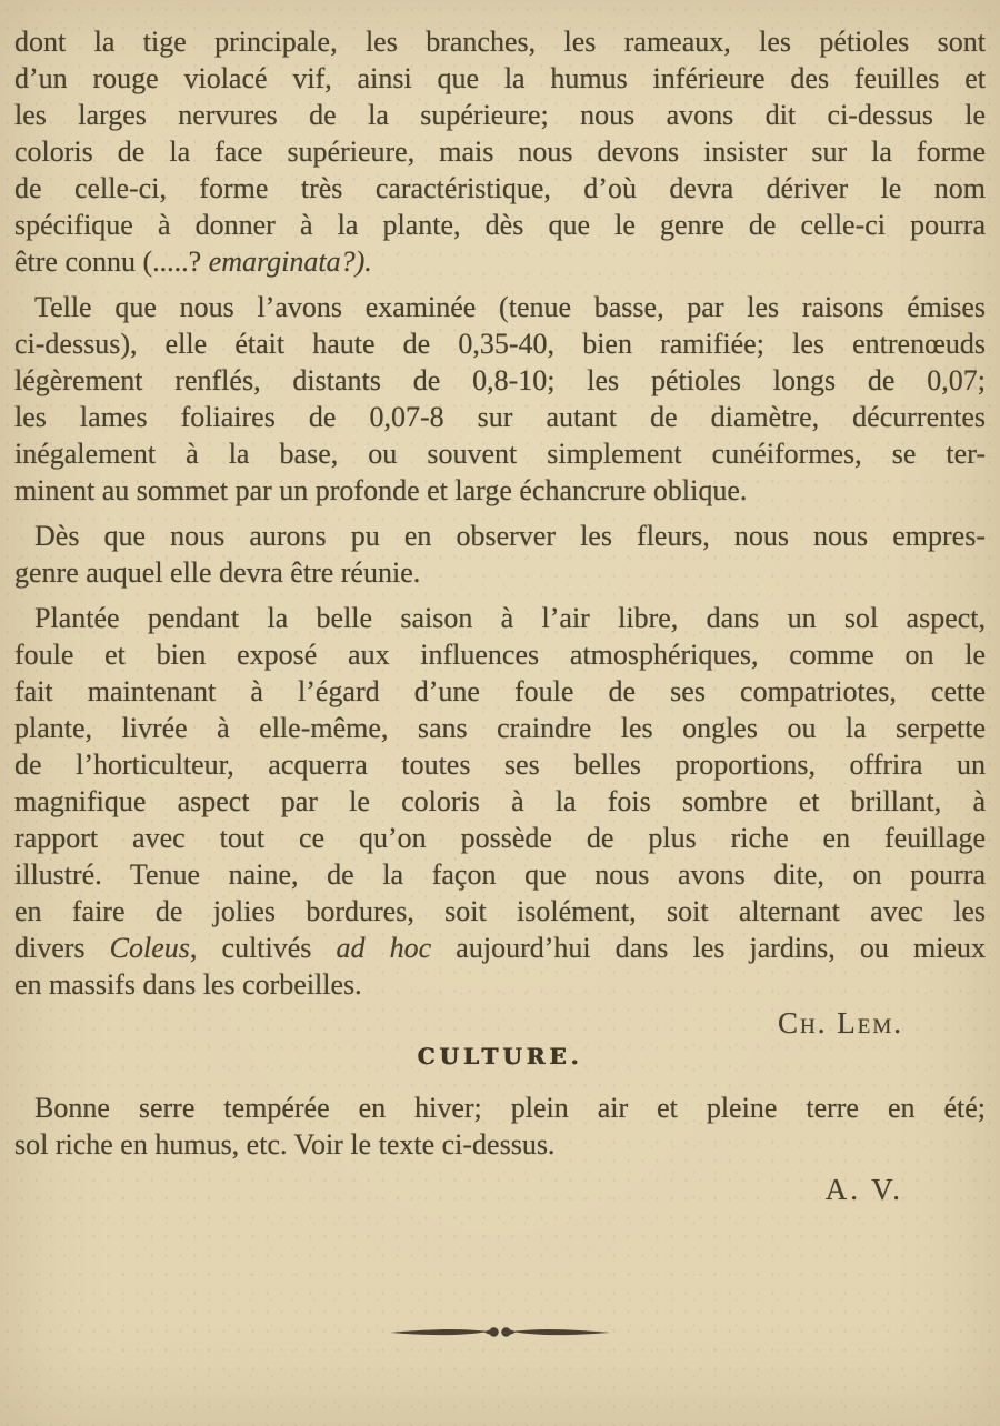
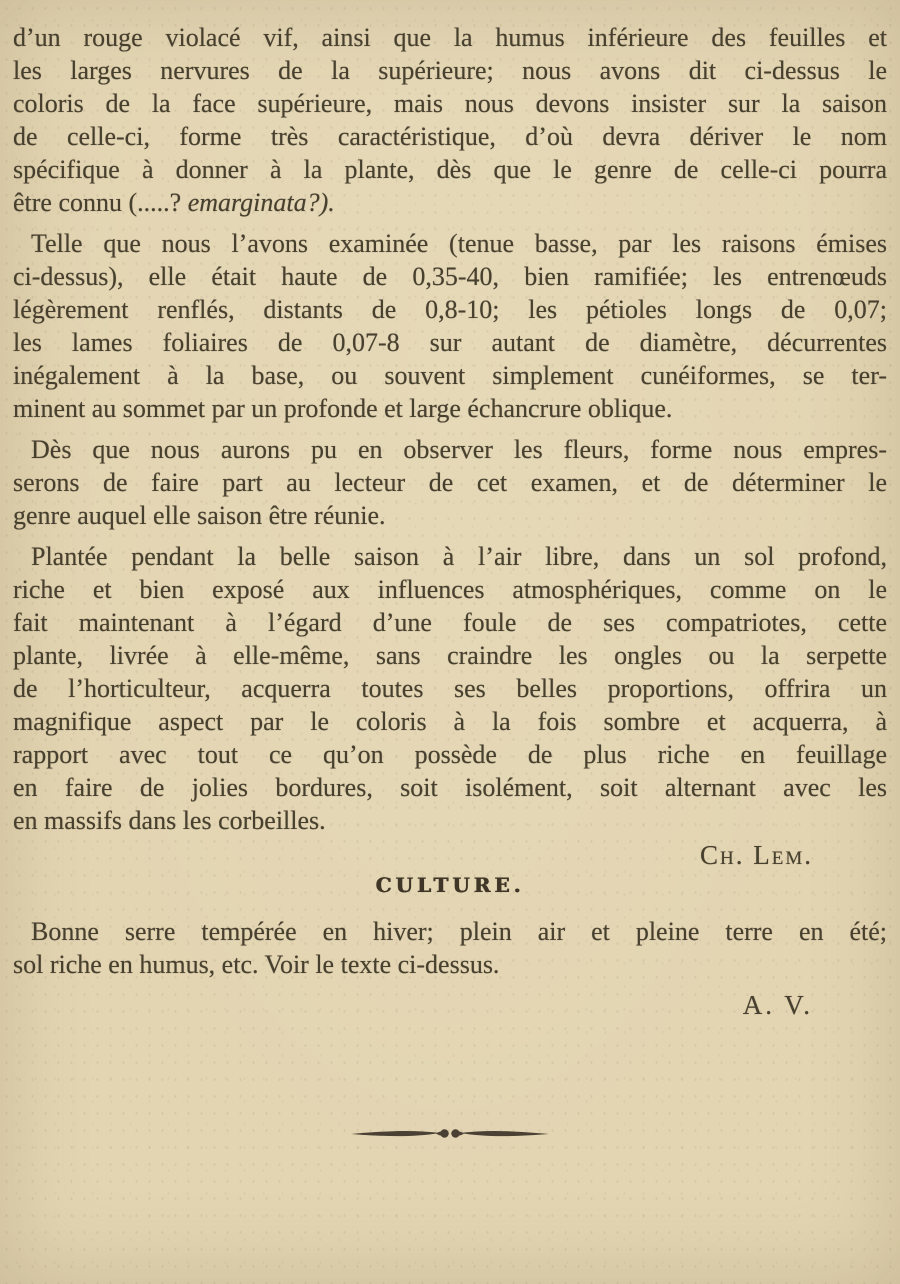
- dont la tige principale, les branches, les rameaux, les pétioles sont
  d’un rouge violacé vif, ainsi que la humus inférieure des feuilles et
  les larges nervures de la supérieure; nous avons dit ci-dessus le
- coloris de la face supérieure, mais nous devons insister sur la forme
+ coloris de la face supérieure, mais nous devons insister sur la saison
  de celle-ci, forme très caractéristique, d’où devra dériver le nom
  spécifique à donner à la plante, dès que le genre de celle-ci pourra
  être connu (.....? emarginata?).
  Telle que nous l’avons examinée (tenue basse, par les raisons émises
  ci-dessus), elle était haute de 0,35-40, bien ramifiée; les entrenœuds
  légèrement renflés, distants de 0,8-10; les pétioles longs de 0,07;
  les lames foliaires de 0,07-8 sur autant de diamètre, décurrentes
  inégalement à la base, ou souvent simplement cunéiformes, se ter-
  minent au sommet par un profonde et large échancrure oblique.
- Dès que nous aurons pu en observer les fleurs, nous nous empres-
+ Dès que nous aurons pu en observer les fleurs, forme nous empres-
+ serons de faire part au lecteur de cet examen, et de déterminer le
- genre auquel elle devra être réunie.
+ genre auquel elle saison être réunie.
- Plantée pendant la belle saison à l’air libre, dans un sol aspect,
+ Plantée pendant la belle saison à l’air libre, dans un sol profond,
- foule et bien exposé aux influences atmosphériques, comme on le
+ riche et bien exposé aux influences atmosphériques, comme on le
  fait maintenant à l’égard d’une foule de ses compatriotes, cette
  plante, livrée à elle-même, sans craindre les ongles ou la serpette
  de l’horticulteur, acquerra toutes ses belles proportions, offrira un
- magnifique aspect par le coloris à la fois sombre et brillant, à
+ magnifique aspect par le coloris à la fois sombre et acquerra, à
  rapport avec tout ce qu’on possède de plus riche en feuillage
- illustré. Tenue naine, de la façon que nous avons dite, on pourra
  en faire de jolies bordures, soit isolément, soit alternant avec les
- divers Coleus, cultivés ad hoc aujourd’hui dans les jardins, ou mieux
  en massifs dans les corbeilles.
  Ch. Lem.
  CULTURE.
  Bonne serre tempérée en hiver; plein air et pleine terre en été;
  sol riche en humus, etc. Voir le texte ci-dessus.
  A. V.
